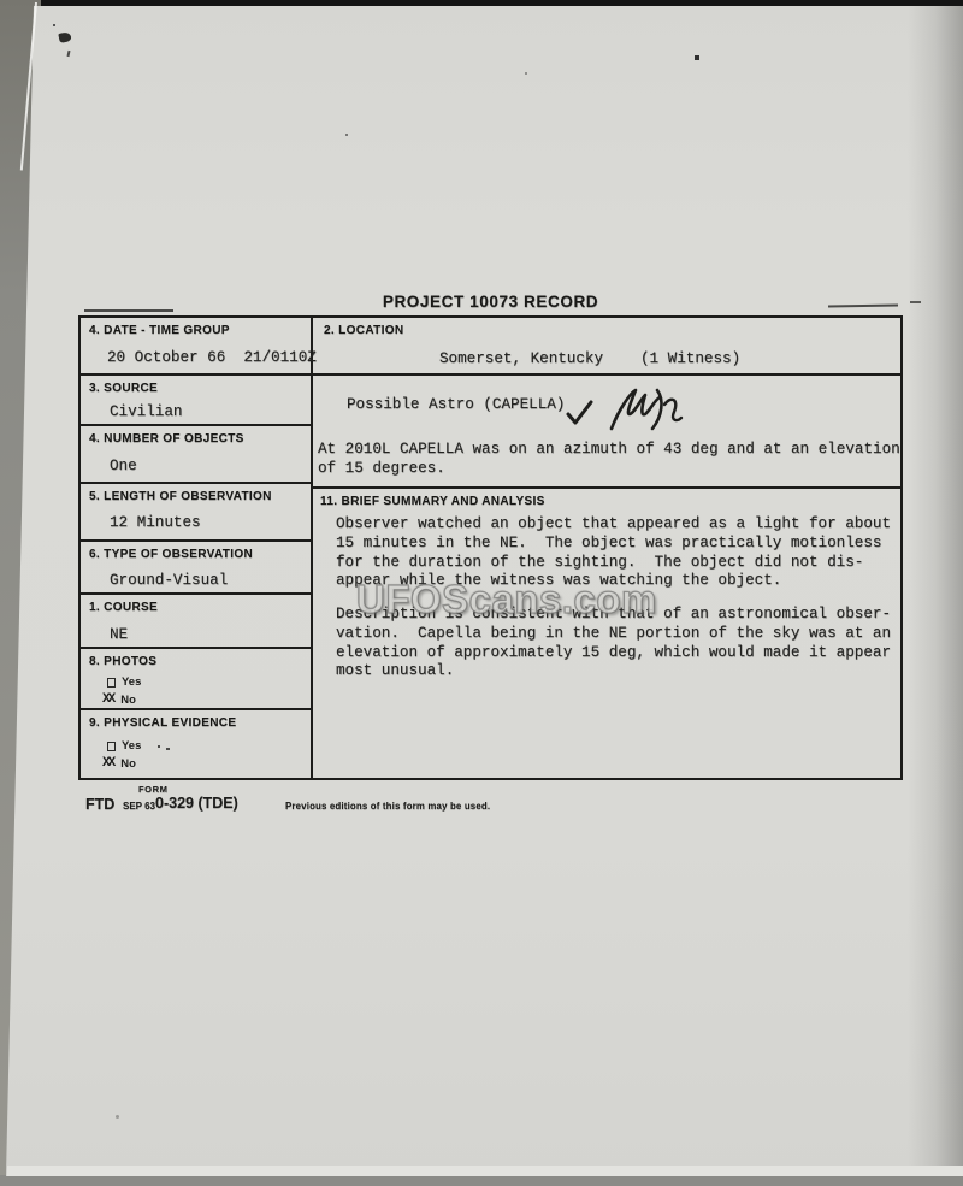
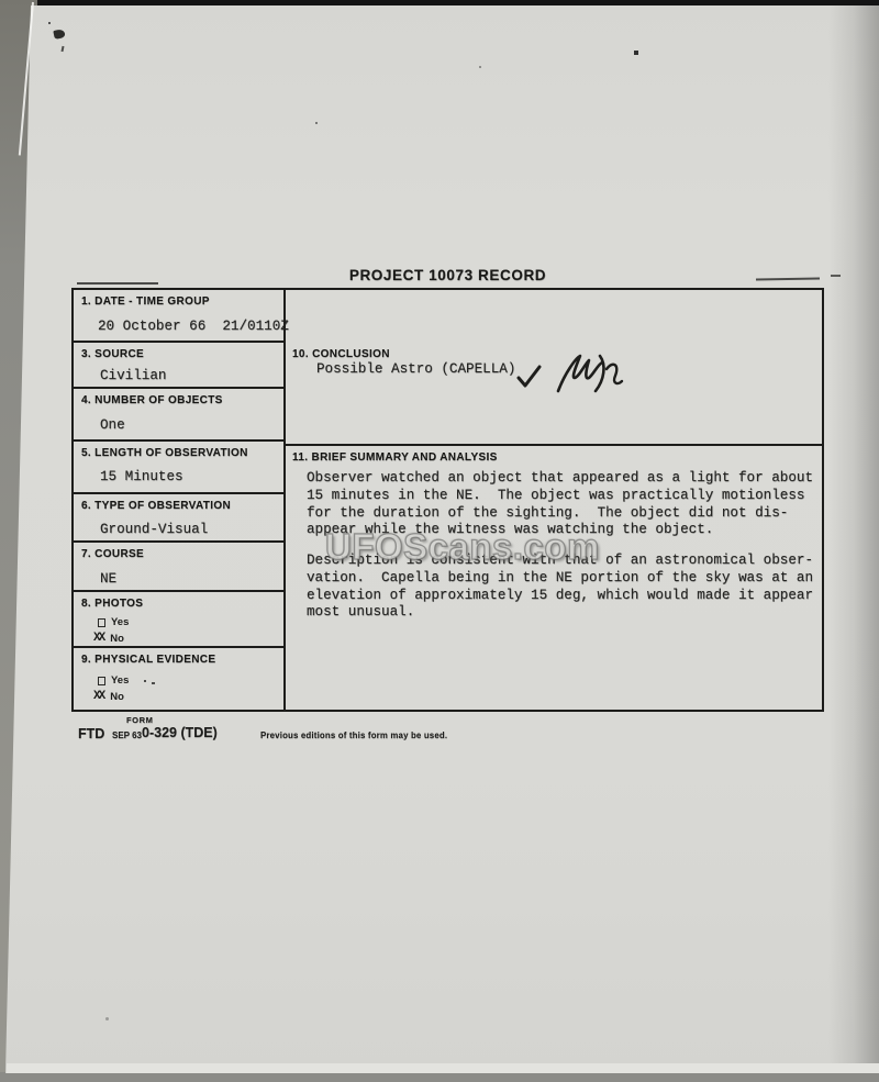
  PROJECT 10073 RECORD
- 4. DATE - TIME GROUP
+ 1. DATE - TIME GROUP
  20 October 66 21/0110Z
- 2. LOCATION
- Somerset, Kentucky
- (1 Witness)
  3. SOURCE
  Civilian
+ 10. CONCLUSION
  Possible Astro (CAPELLA)
- At 2010L CAPELLA was on an azimuth of 43 deg and at an elevation
- of 15 degrees.
  4. NUMBER OF OBJECTS
  One
  5. LENGTH OF OBSERVATION
- 12 Minutes
+ 15 Minutes
  11. BRIEF SUMMARY AND ANALYSIS
  Observer watched an object that appeared as a light for about
  15 minutes in the NE. The object was practically motionless
  for the duration of the sighting. The object did not dis-
  appear while the witness was watching the object.
  Description is consistent with that of an astronomical obser-
  vation. Capella being in the NE portion of the sky was at an
  elevation of approximately 15 deg, which would made it appear
  most unusual.
  6. TYPE OF OBSERVATION
  Ground-Visual
- 1. COURSE
+ 7. COURSE
  NE
  8. PHOTOS
  Yes
  XX
  No
  9. PHYSICAL EVIDENCE
  Yes
  XX
  No
  FORM
  FTD
  SEP 63
  0-329 (TDE)
  Previous editions of this form may be used.
  UFOScans.com
